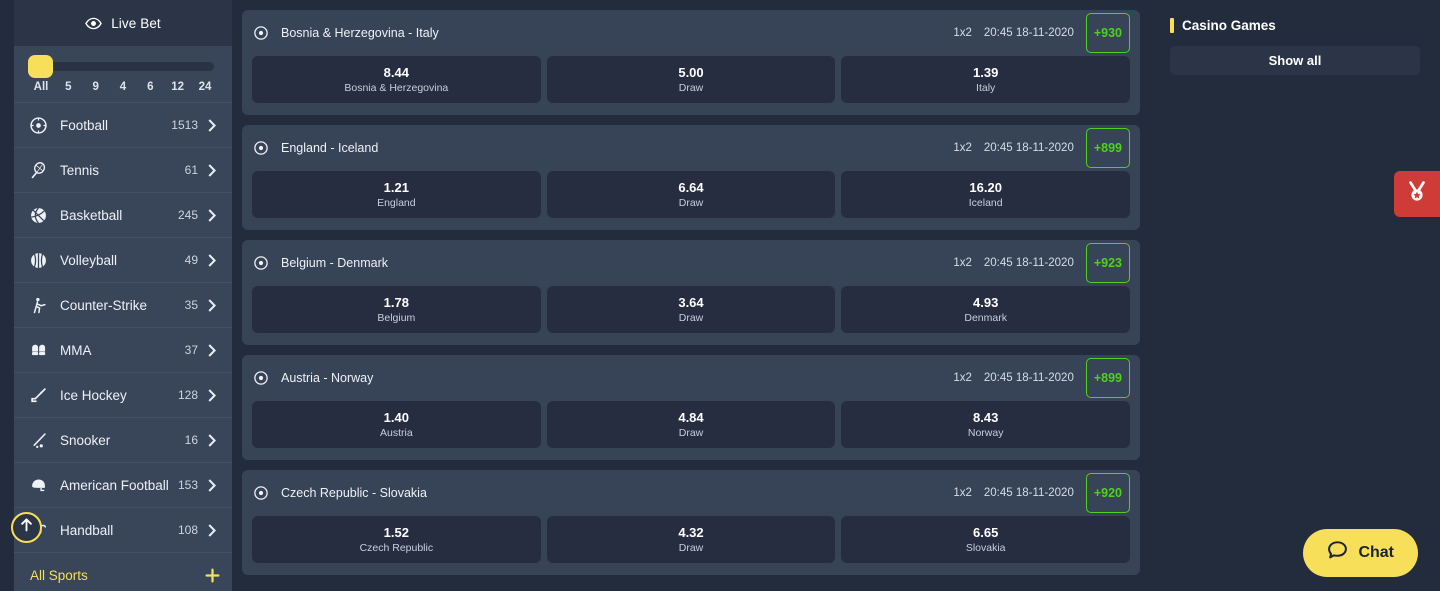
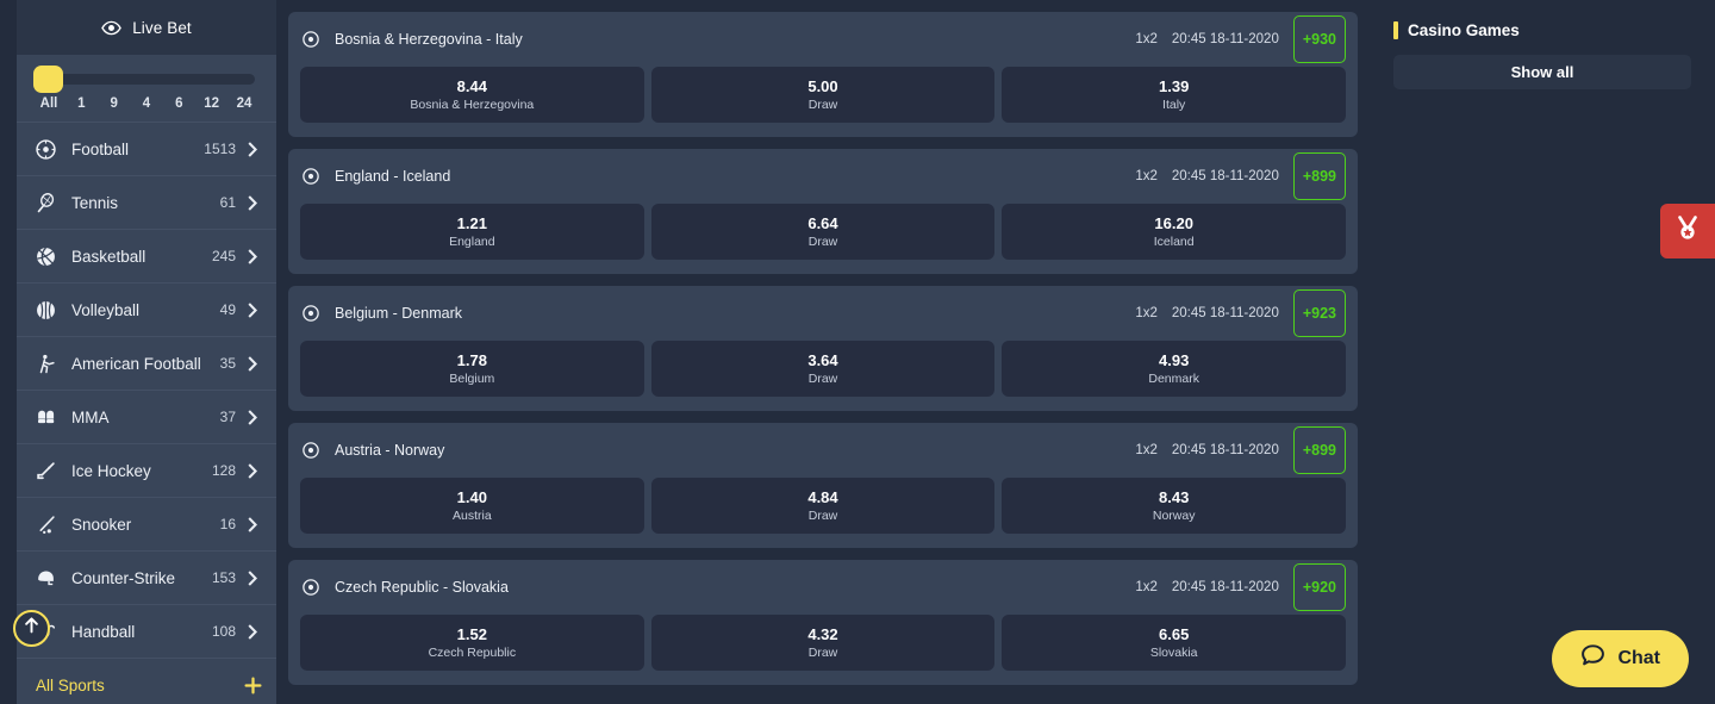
  Live Bet
  All
- 5
+ 1
  9
  4
  6
  12
  24
  Football
  1513
  Tennis
  61
  Basketball
  245
  Volleyball
  49
- Counter-Strike
+ American Football
  35
  MMA
  37
  Ice Hockey
  128
  Snooker
  16
- American Football
+ Counter-Strike
  153
  Handball
  108
  All Sports
  Bosnia & Herzegovina - Italy
  1x2
  20:45 18-11-2020
  +930
  8.44
  Bosnia & Herzegovina
  5.00
  Draw
  1.39
  Italy
  England - Iceland
  1x2
  20:45 18-11-2020
  +899
  1.21
  England
  6.64
  Draw
  16.20
  Iceland
  Belgium - Denmark
  1x2
  20:45 18-11-2020
  +923
  1.78
  Belgium
  3.64
  Draw
  4.93
  Denmark
  Austria - Norway
  1x2
  20:45 18-11-2020
  +899
  1.40
  Austria
  4.84
  Draw
  8.43
  Norway
  Czech Republic - Slovakia
  1x2
  20:45 18-11-2020
  +920
  1.52
  Czech Republic
  4.32
  Draw
  6.65
  Slovakia
  Casino Games
  Show all
  Chat
